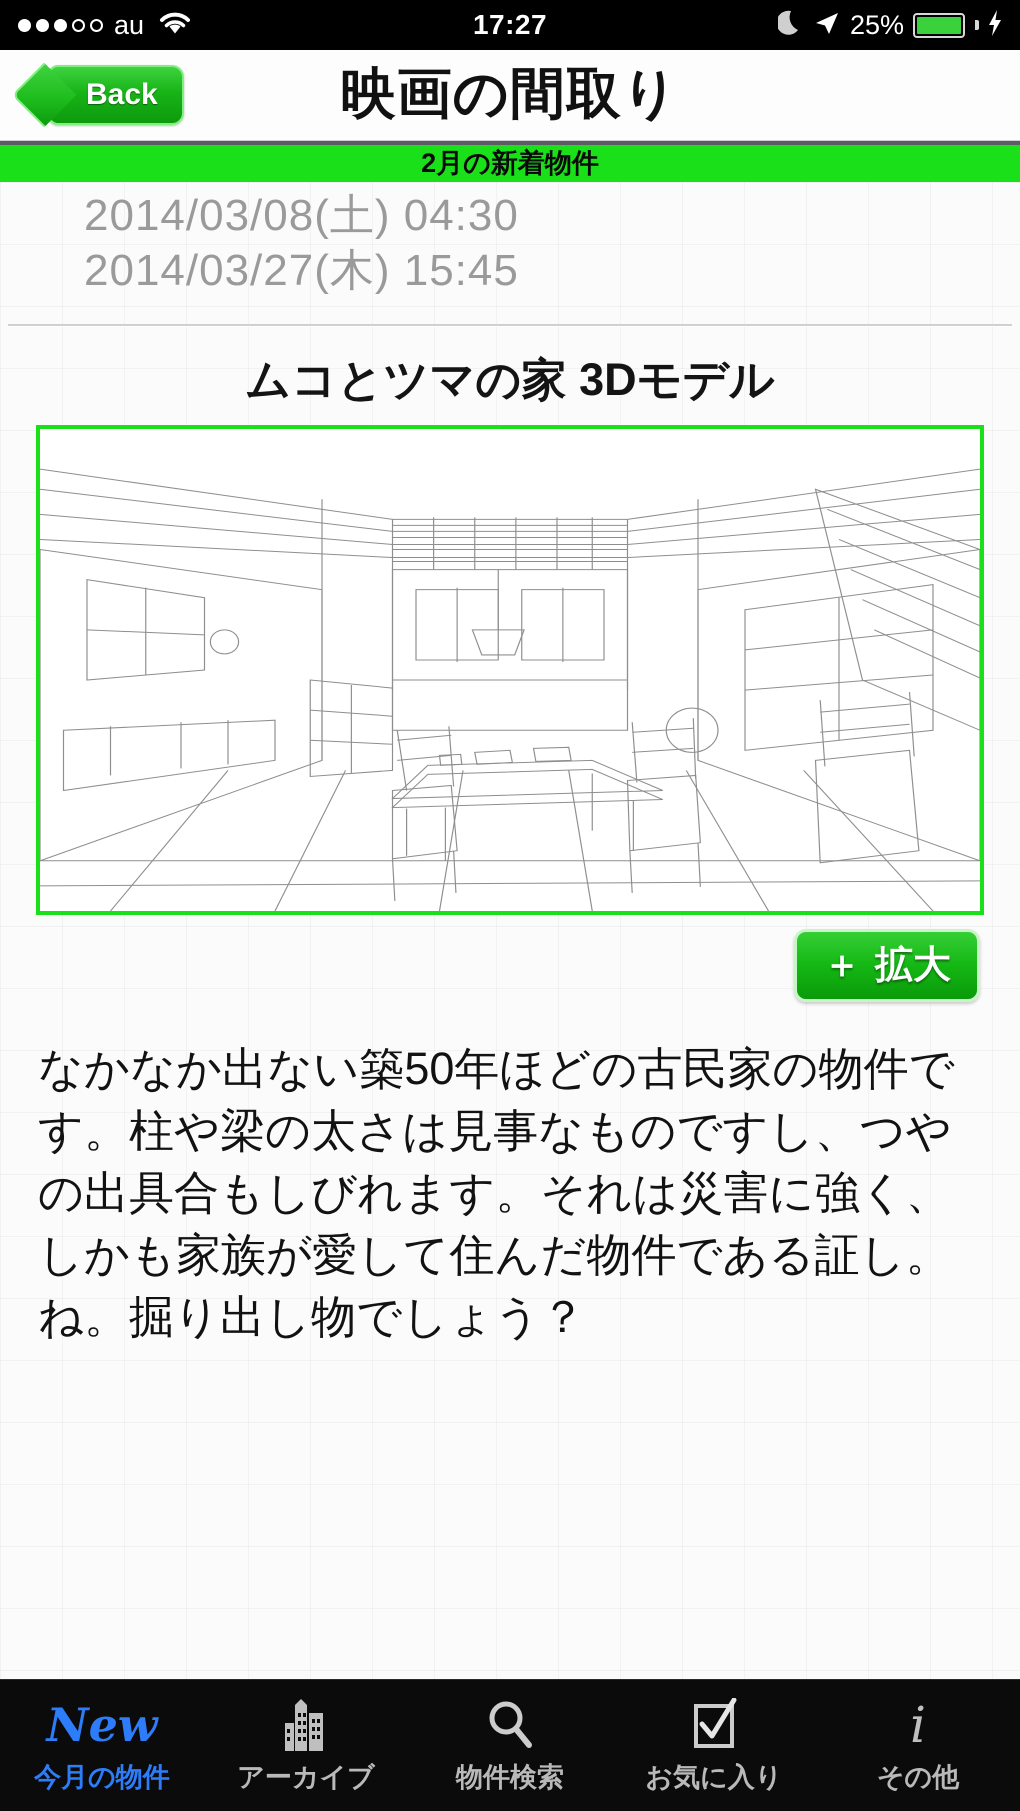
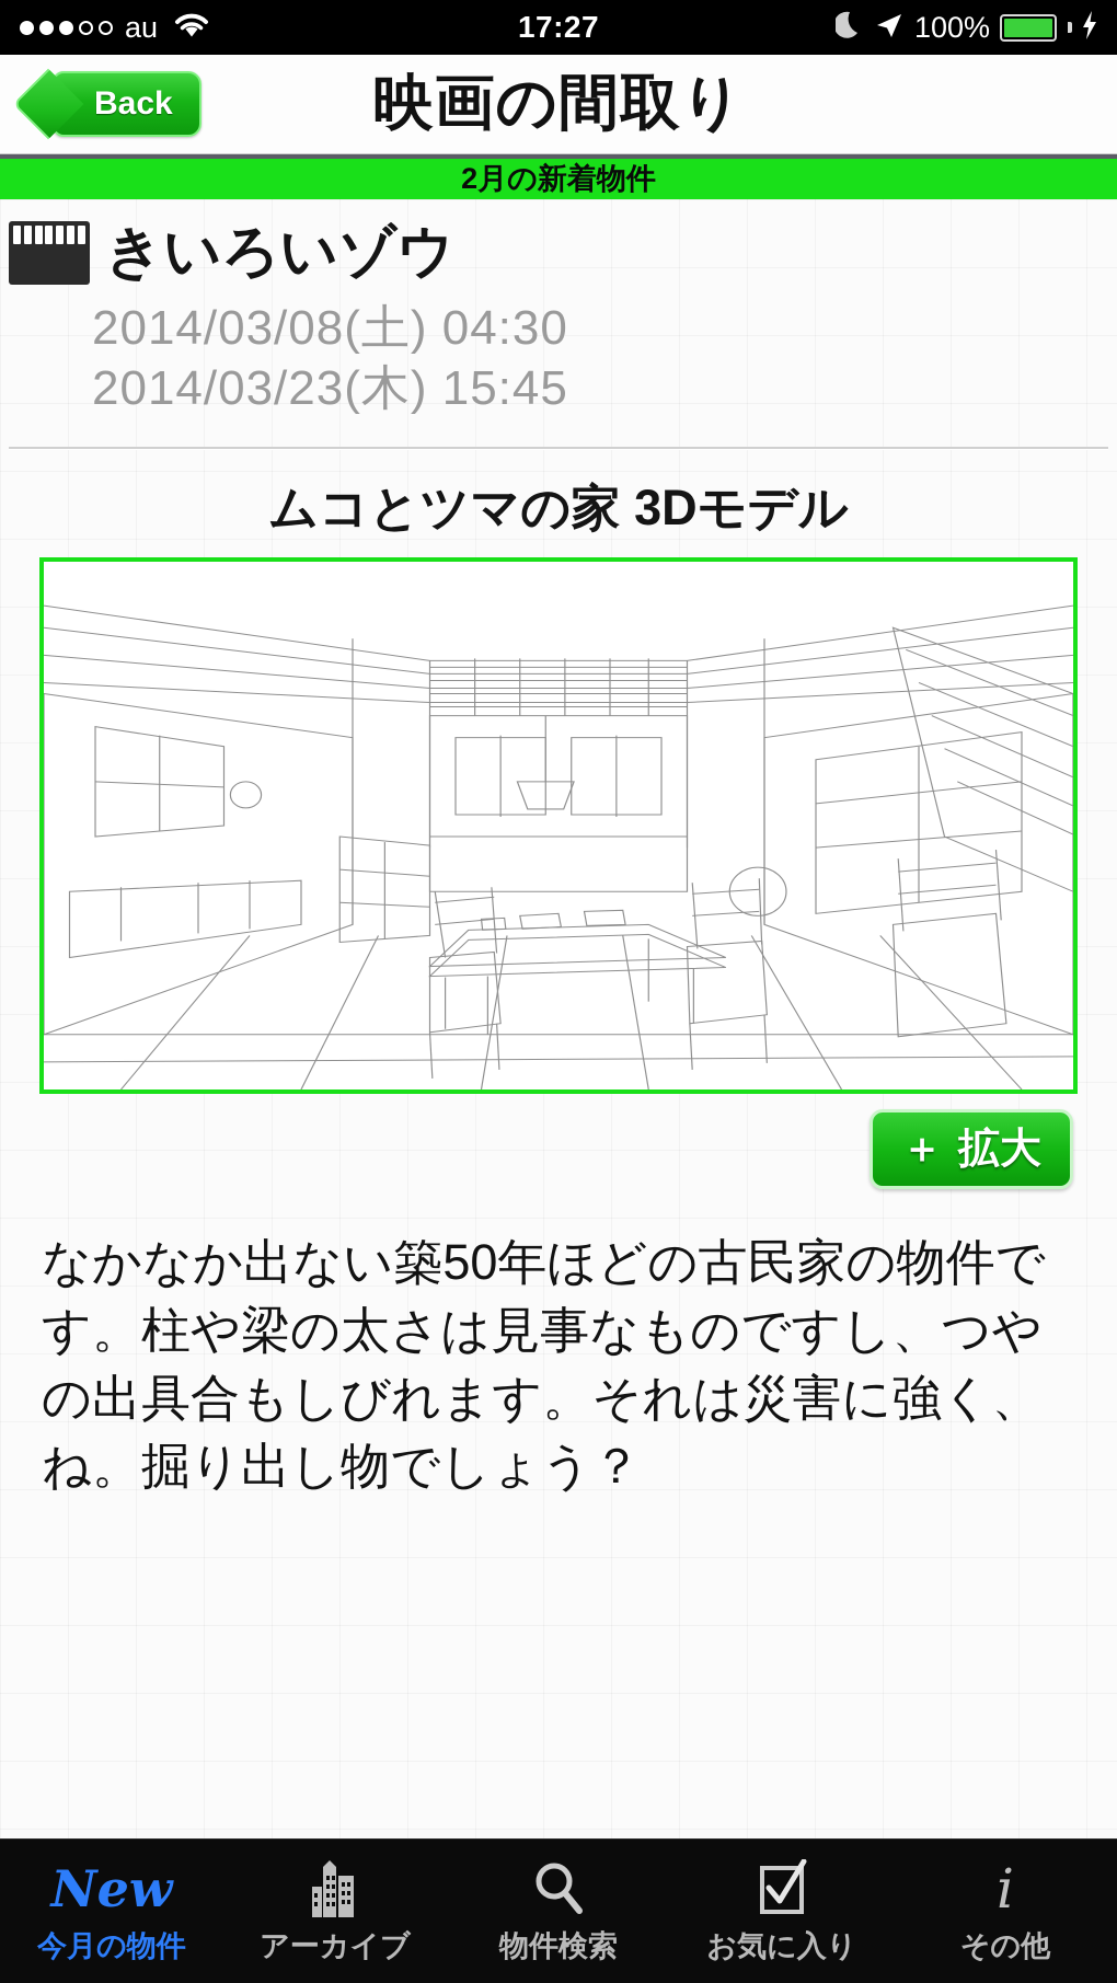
  au
  17:27
- 25%
+ 100%
  Back
  映画の間取り
  2月の新着物件
+ きいろいゾウ
  2014/03/08(土) 04:30
- 2014/03/27(木) 15:45
+ 2014/03/23(木) 15:45
  ムコとツマの家 3Dモデル
  ＋
  拡大
  なかなか出ない築50年ほどの古民家の物件で
  す。柱や梁の太さは見事なものですし、つや
  の出具合もしびれます。それは災害に強く、
- しかも家族が愛して住んだ物件である証し。
  ね。掘り出し物でしょう？
  New
  今月の物件
  アーカイブ
  物件検索
  お気に入り
  i
  その他
